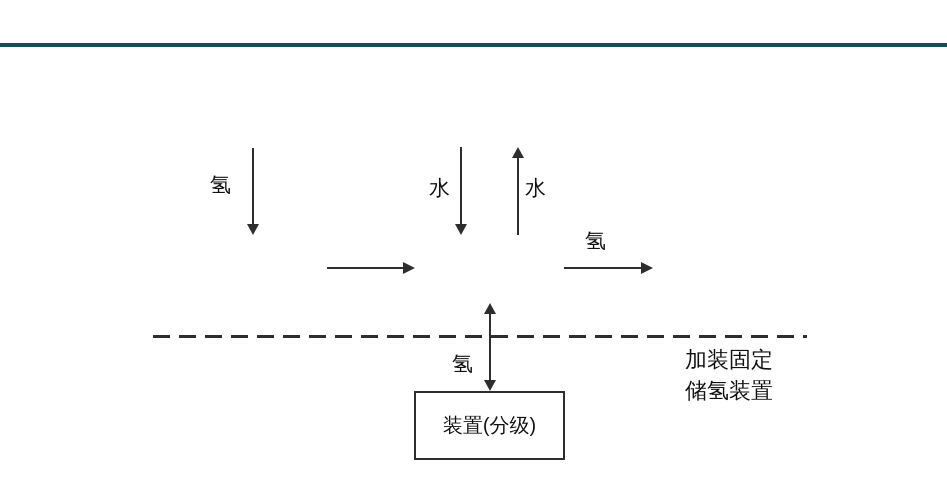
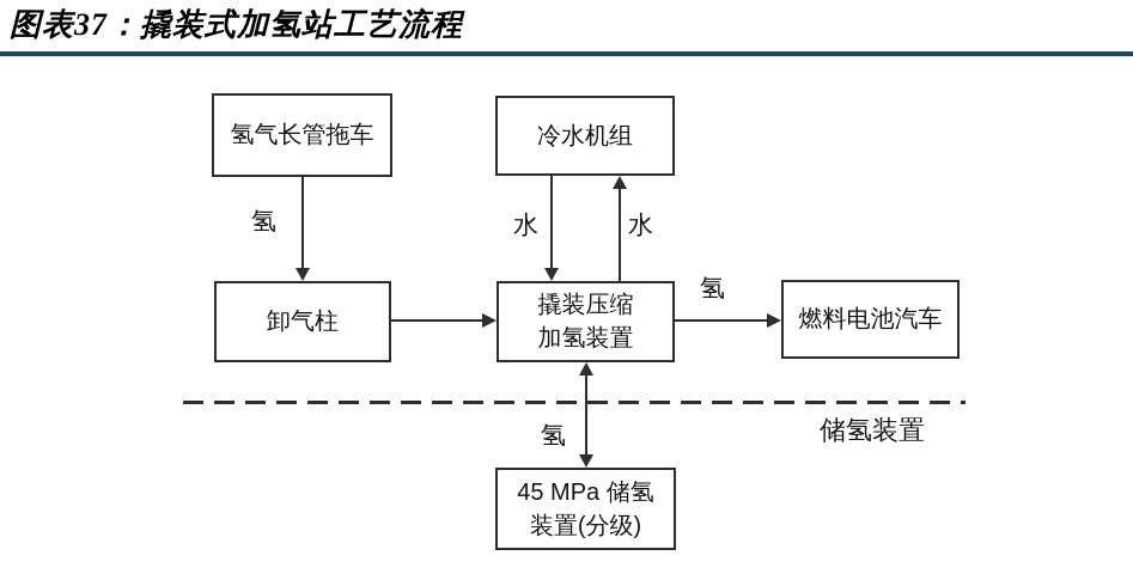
+ 图表37：撬装式加氢站工艺流程
+ 氢气长管拖车
+ 冷水机组
+ 卸气柱
+ 撬装压缩
+ 加氢装置
+ 燃料电池汽车
+ 45 MPa 储氢
  装置(分级)
  氢
  水
  水
  氢
  氢
- 加装固定
  储氢装置
